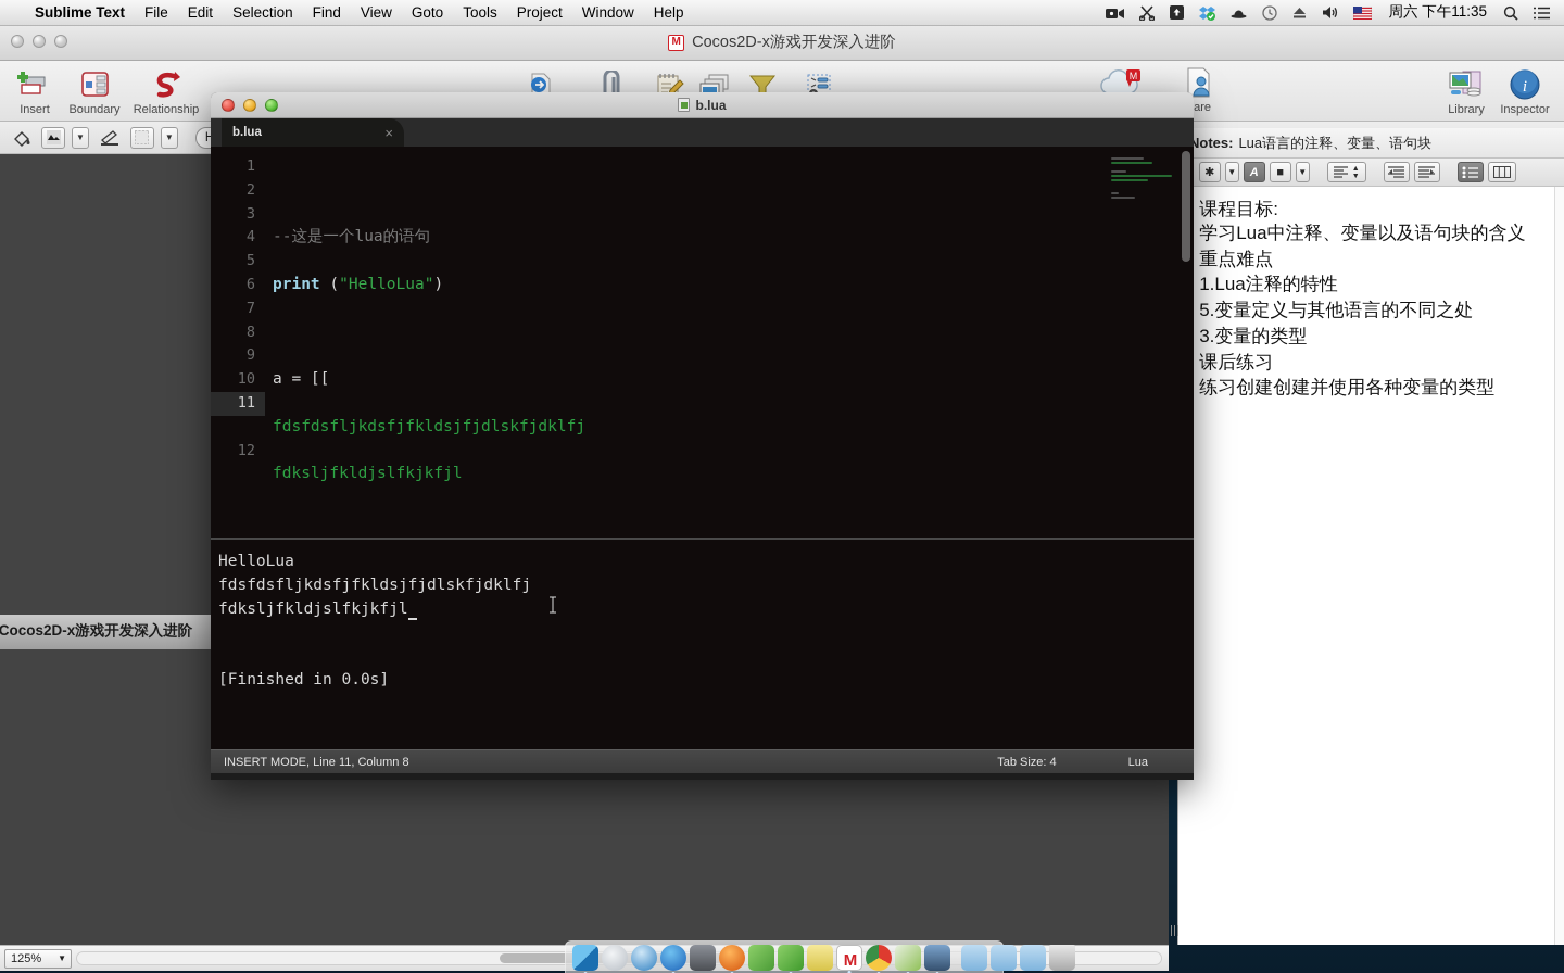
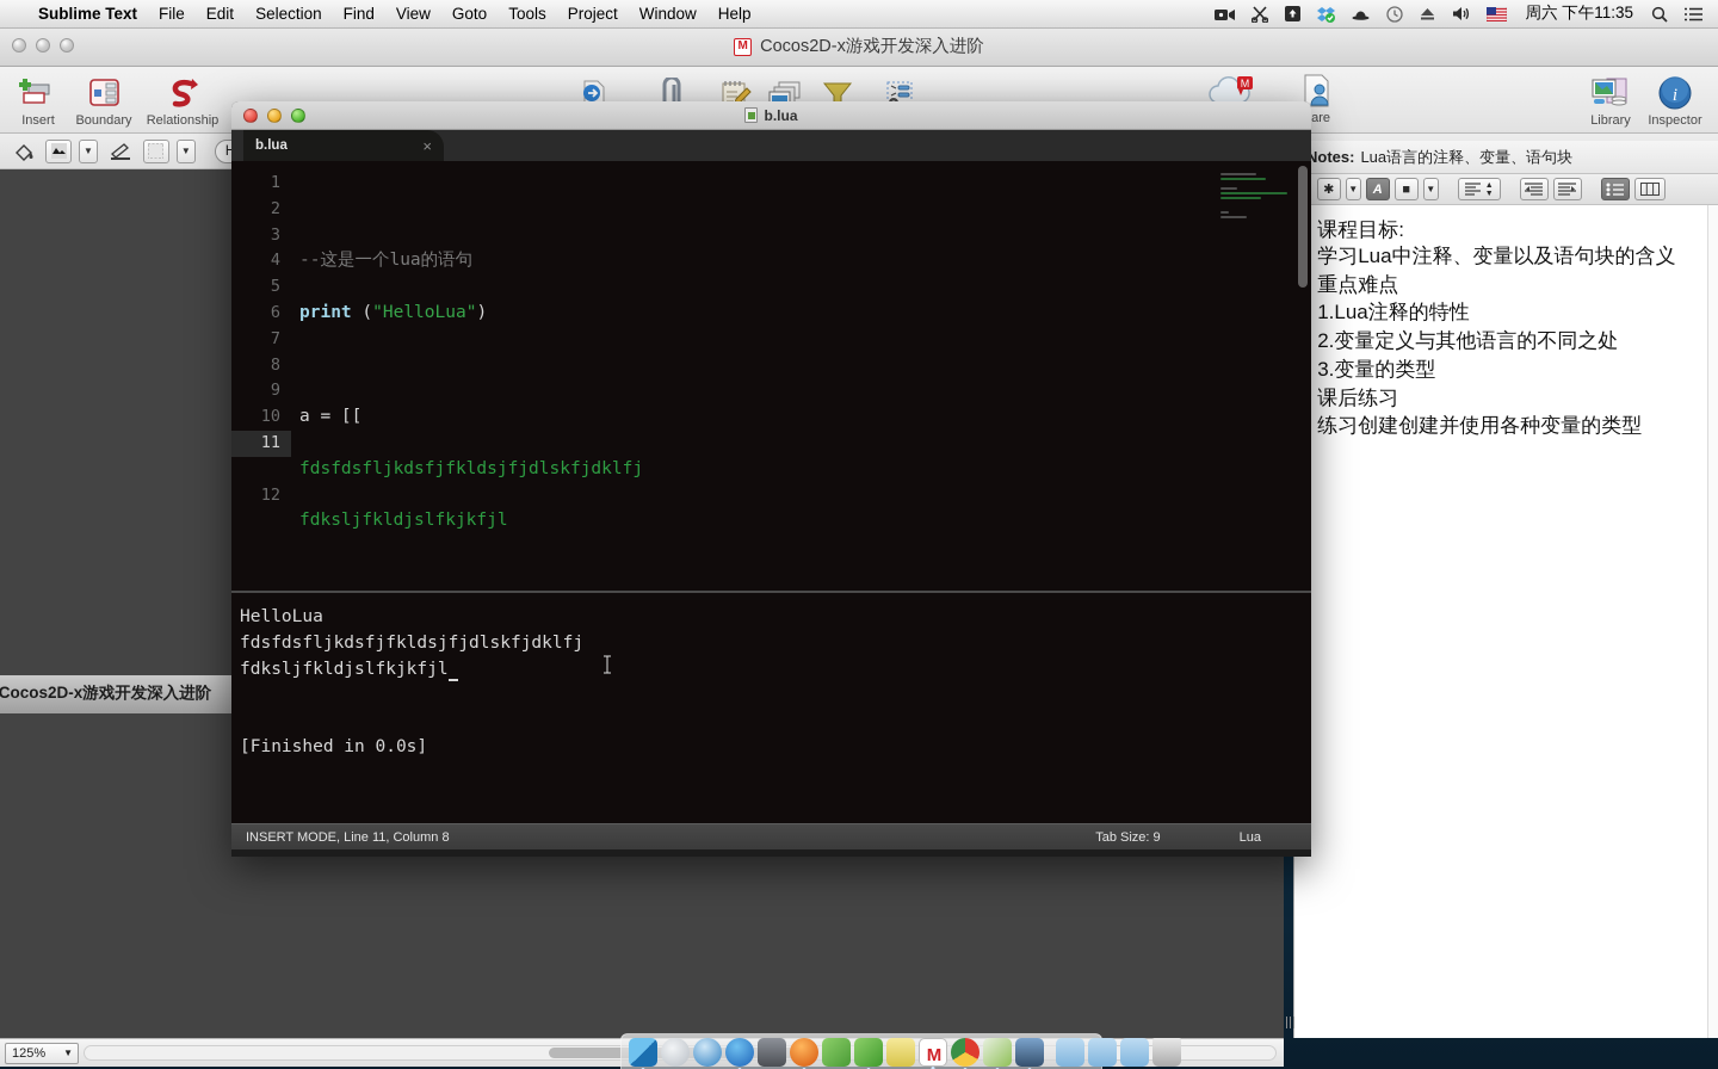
  M
  Cocos2D-x游戏开发深入进阶
  Insert
  Boundary
  Relationship
  M
  are
  Library
  i
  Inspector
  ▼
  ▼
  Cocos2D-x游戏开发深入进阶
  125%
  ▼
  Notes:
  Lua语言的注释、变量、语句块
  ✱
  ▼
  A
  ■
  ▼
  课程目标:
  学习Lua中注释、变量以及语句块的含义
  重点难点
  1.Lua注释的特性
- 5.变量定义与其他语言的不同之处
+ 2.变量定义与其他语言的不同之处
  3.变量的类型
  课后练习
  练习创建创建并使用各种变量的类型
  b.lua
  b.lua
  ×
  1
  2
  3
  4
  5
  6
  7
  8
  9
  10
  11
  12
  --这是一个lua的语句
  print ("HelloLua")
  a = [[
  fdsfdsfljkdsfjfkldsjfjdlskfjdklfj
  fdksljfkldjslfkjkfjl
  HelloLua fdsfdsfljkdsfjfkldsjfjdlskfjdklfj fdksljfkldjslfkjkfjl [Finished in 0.0s]
  INSERT MODE, Line 11, Column 8
- Tab Size: 4
+ Tab Size: 9
  Lua
  Sublime Text
  File
  Edit
  Selection
  Find
  View
  Goto
  Tools
  Project
  Window
  Help
  周六 下午11:35
  M
